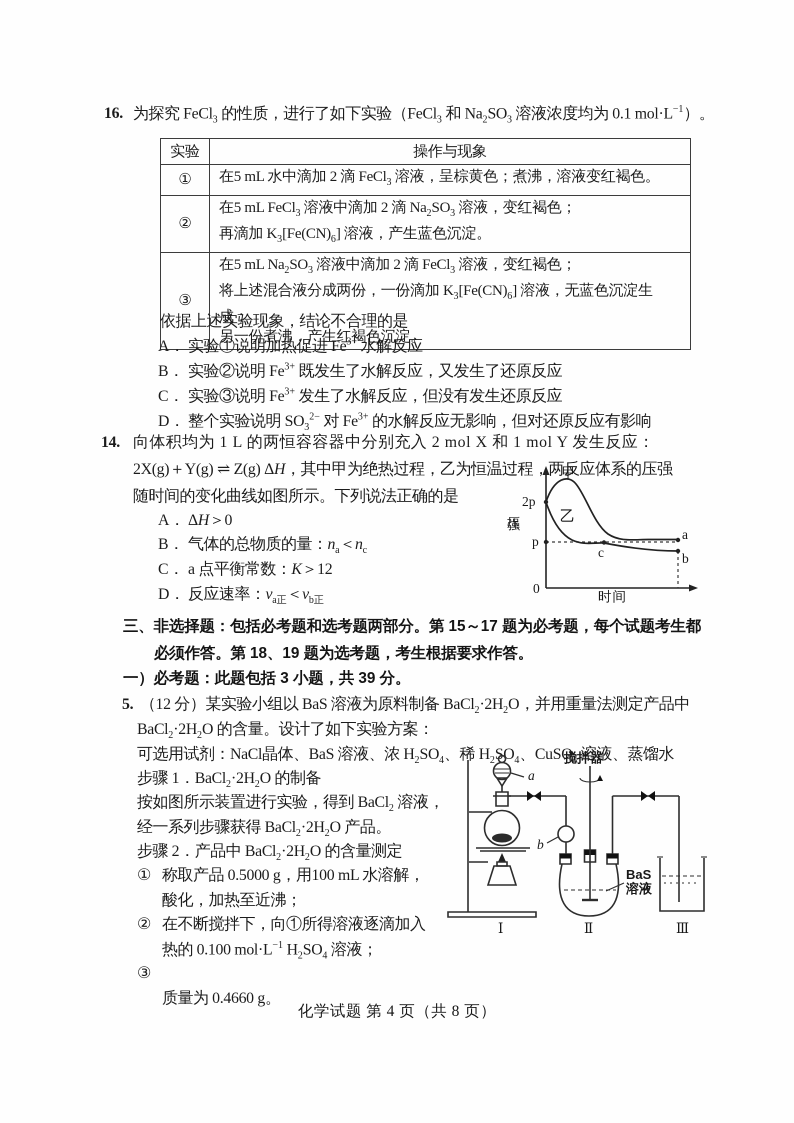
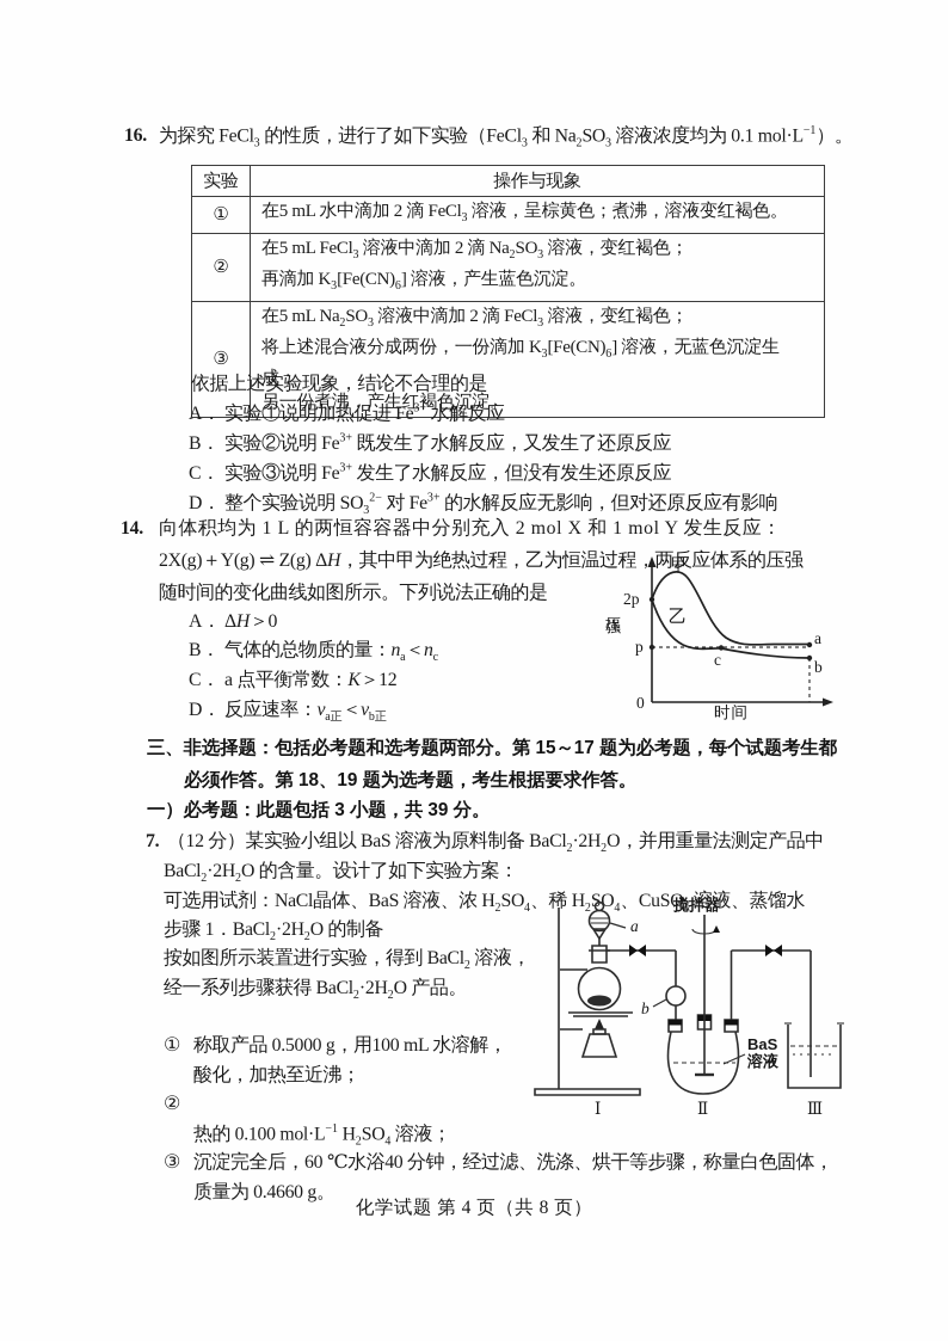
  16.
  为探究 FeCl3 的性质，进行了如下实验（FeCl3 和 Na2SO3 溶液浓度均为 0.1 mol·L−1）。
  实验	操作与现象
  ①	在5 mL 水中滴加 2 滴 FeCl3 溶液，呈棕黄色；煮沸，溶液变红褐色。
  ②	在5 mL FeCl3 溶液中滴加 2 滴 Na2SO3 溶液，变红褐色；再滴加 K3[Fe(CN)6] 溶液，产生蓝色沉淀。
  ③	在5 mL Na2SO3 溶液中滴加 2 滴 FeCl3 溶液，变红褐色；将上述混合液分成两份，一份滴加 K3[Fe(CN)6] 溶液，无蓝色沉淀生成；另一份煮沸，产生红褐色沉淀。
  依据上述实验现象，结论不合理的是
  A． 实验①说明加热促进 Fe3+ 水解反应
  B． 实验②说明 Fe3+ 既发生了水解反应，又发生了还原反应
  C． 实验③说明 Fe3+ 发生了水解反应，但没有发生还原反应
  D． 整个实验说明 SO32− 对 Fe3+ 的水解反应无影响，但对还原反应有影响
  14.
  向体积均为 1 L 的两恒容容器中分别充入 2 mol X 和 1 mol Y 发生反应：
  2X(g)＋Y(g) ⇌ Z(g) ΔH，其中甲为绝热过程，乙为恒温过程，两反应体系的压强
  随时间的变化曲线如图所示。下列说法正确的是
  A． ΔH＞0
  B． 气体的总物质的量：na＜nc
  C． a 点平衡常数：K＞12
  D． 反应速率：va正＜vb正
  甲
  乙
  2p
  p
  0
  时间
  a
  b
  c
  三、非选择题：包括必考题和选考题两部分。第 15～17 题为必考题，每个试题考生都
  必须作答。第 18、19 题为选考题，考生根据要求作答。
  一）必考题：此题包括 3 小题，共 39 分。
- 5.
+ 7.
  （12 分）某实验小组以 BaS 溶液为原料制备 BaCl2·2H2O，并用重量法测定产品中
  BaCl2·2H2O 的含量。设计了如下实验方案：
  可选用试剂：NaCl晶体、BaS 溶液、浓 H2SO4、稀 H2SO4、CuSO4 溶液、蒸馏水
  步骤 1．BaCl2·2H2O 的制备
  按如图所示装置进行实验，得到 BaCl2 溶液，
  经一系列步骤获得 BaCl2·2H2O 产品。
- 步骤 2．产品中 BaCl2·2H2O 的含量测定
  ①
  称取产品 0.5000 g，用100 mL 水溶解，
  酸化，加热至近沸；
  ②
- 在不断搅拌下，向①所得溶液逐滴加入
  热的 0.100 mol·L−1 H2SO4 溶液；
  ③
+ 沉淀完全后，60 ℃水浴40 分钟，经过滤、洗涤、烘干等步骤，称量白色固体，
  质量为 0.4660 g。
  a
  搅拌器
  b
  BaS
  溶液
  Ⅰ
  Ⅱ
  Ⅲ
  化学试题 第 4 页（共 8 页）
